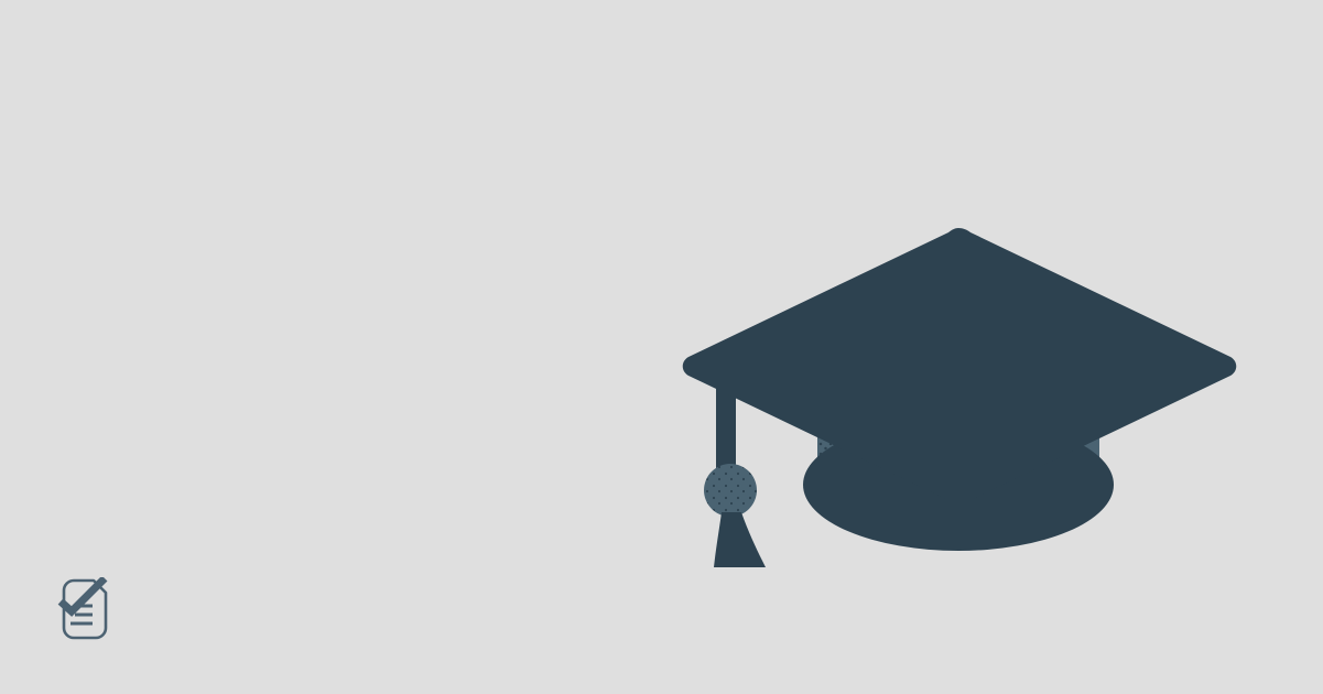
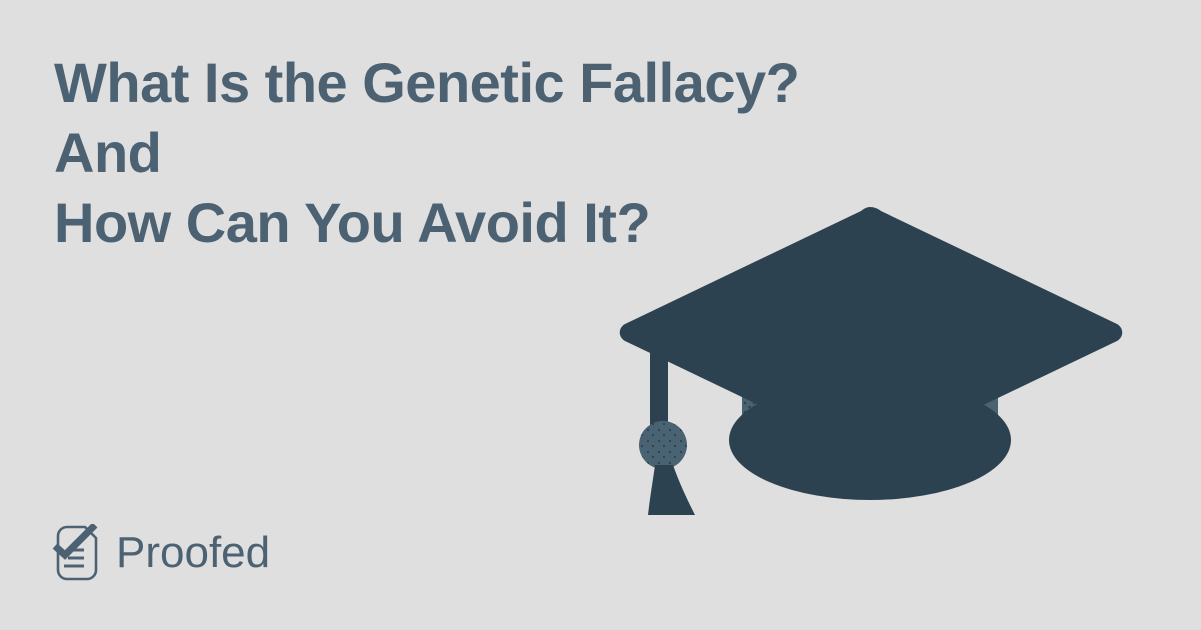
+ What Is the Genetic Fallacy? And
+ How Can You Avoid It?
+ Proofed
